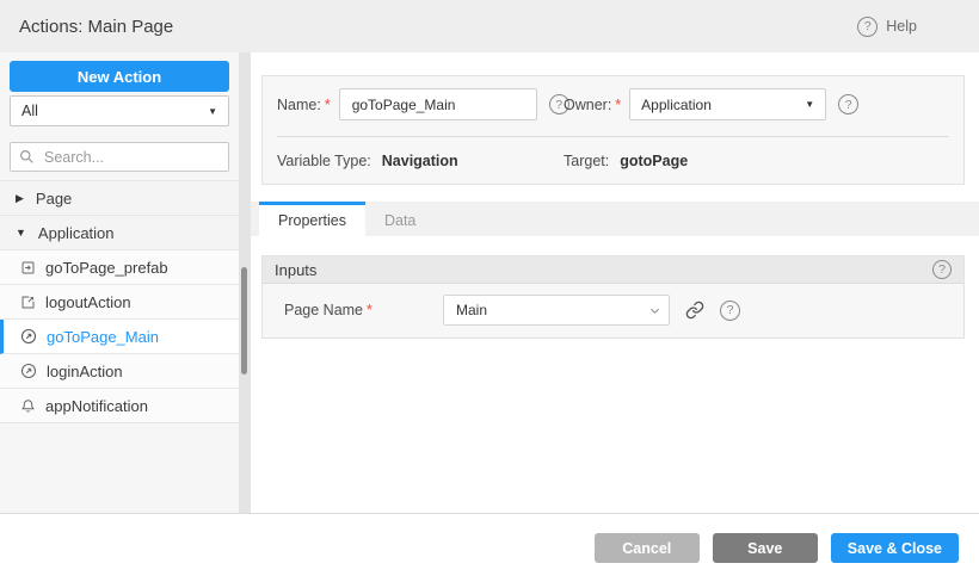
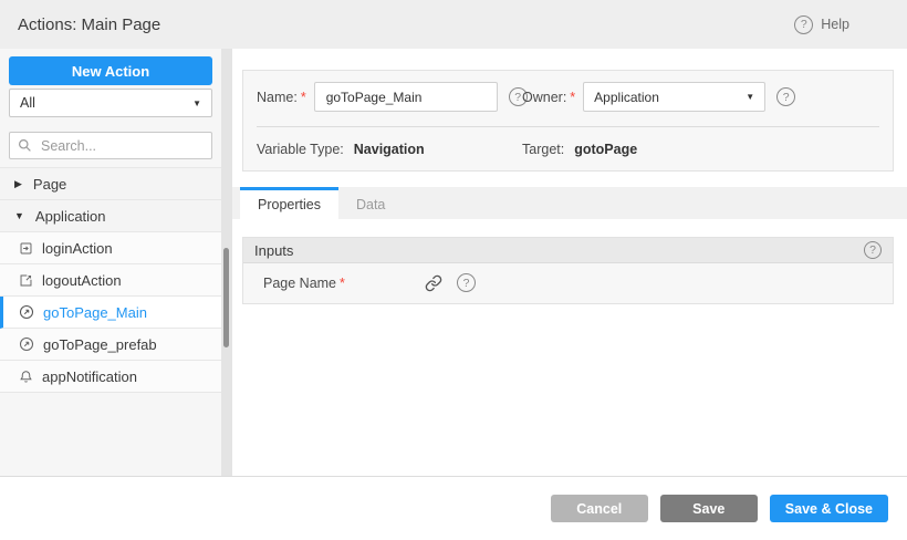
  Actions: Main Page
  ?
  Help
  New Action
  All
  ▼
  Search...
  ▶
  Page
  ▼
  Application
- goToPage_prefab
+ loginAction
  logoutAction
  goToPage_Main
- loginAction
+ goToPage_prefab
  appNotification
  Name:
  *
  goToPage_Main
  ?
  Owner:
  *
  Application
  ▼
  ?
  Variable Type:
  Navigation
  Target:
  gotoPage
  Properties
  Data
  Inputs
  ?
  Page Name
  *
- Main
  ?
  Cancel
  Save
  Save & Close
